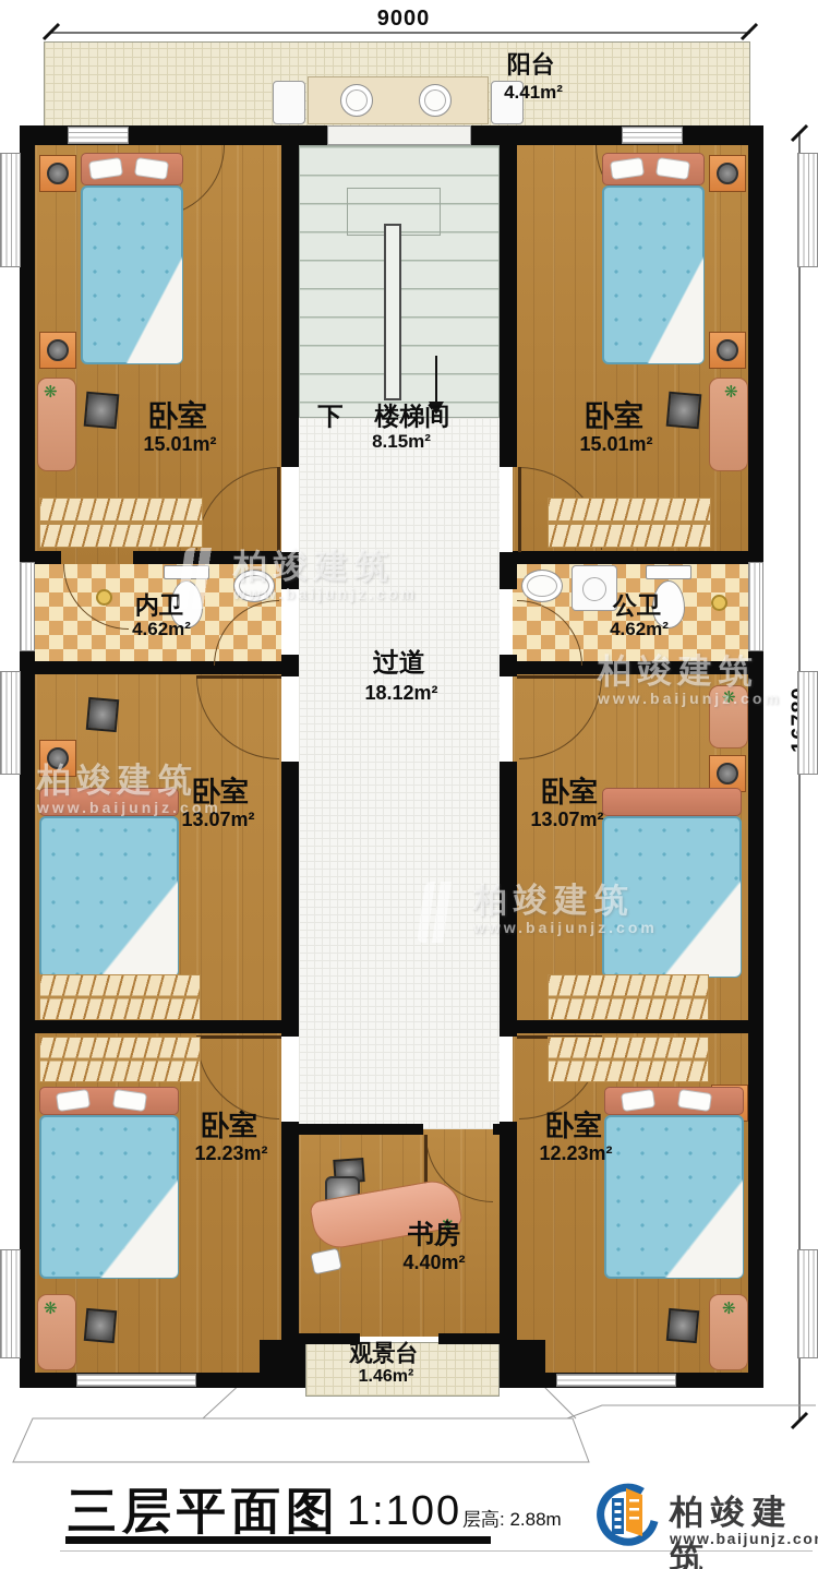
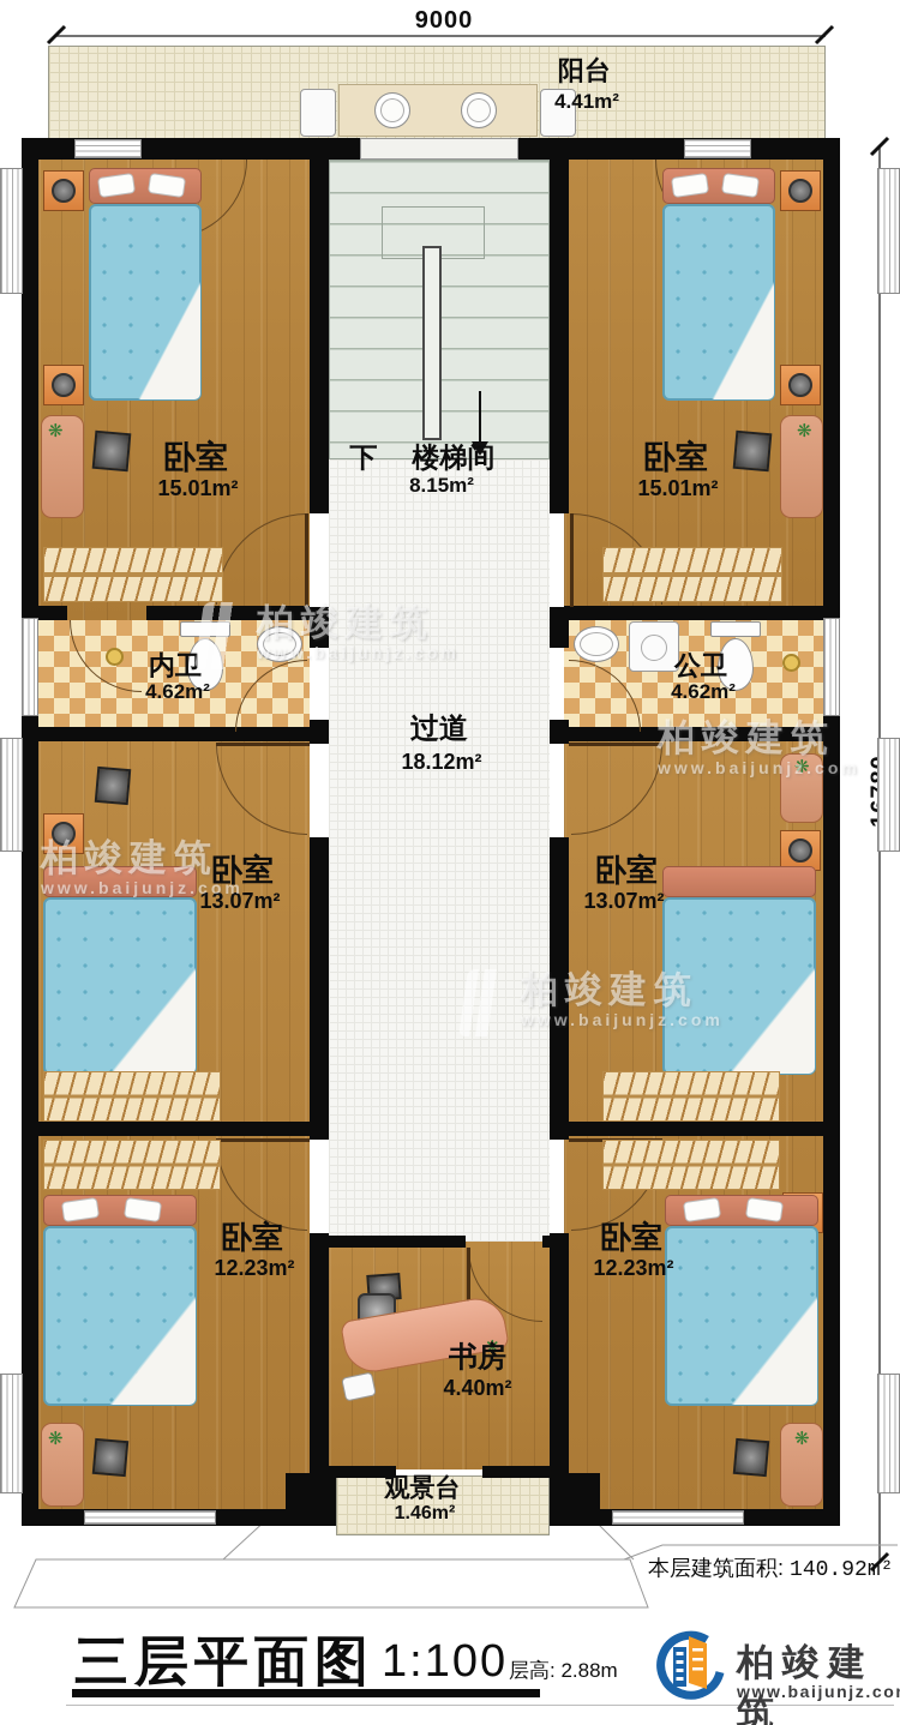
  9000
  阳台
  4.41m²
  ❋
  ❋
  ❋
  ❋
  ❋
  ❋
  卧室
  15.01m²
  卧室
  15.01m²
  下
  楼梯间
  8.15m²
  内卫
  4.62m²
  公卫
  4.62m²
  过道
  18.12m²
  卧室
  13.07m²
  卧室
  13.07m²
  卧室
  12.23m²
  卧室
  12.23m²
  书房
  4.40m²
  观景台
  1.46m²
  柏竣建筑
  www.baijunjz.com
  柏竣建筑
  www.baijunjz.com
  柏竣建筑
  www.baijunjz.com
  柏竣建筑
  www.baijunjz.com
+ 本层建筑面积: 140.92m²
  三层平面图
  1:100
  层高: 2.88m
  柏竣建筑
  www.baijunjz.co
